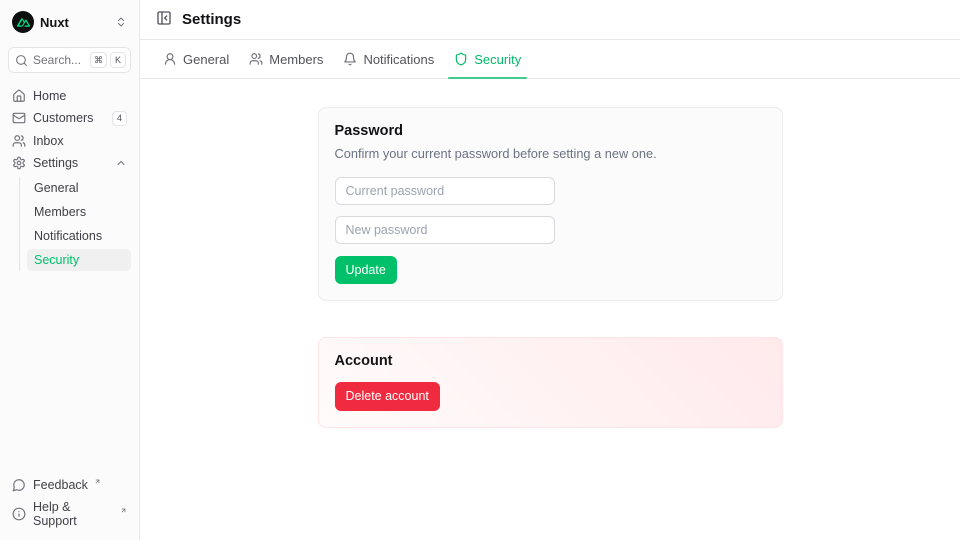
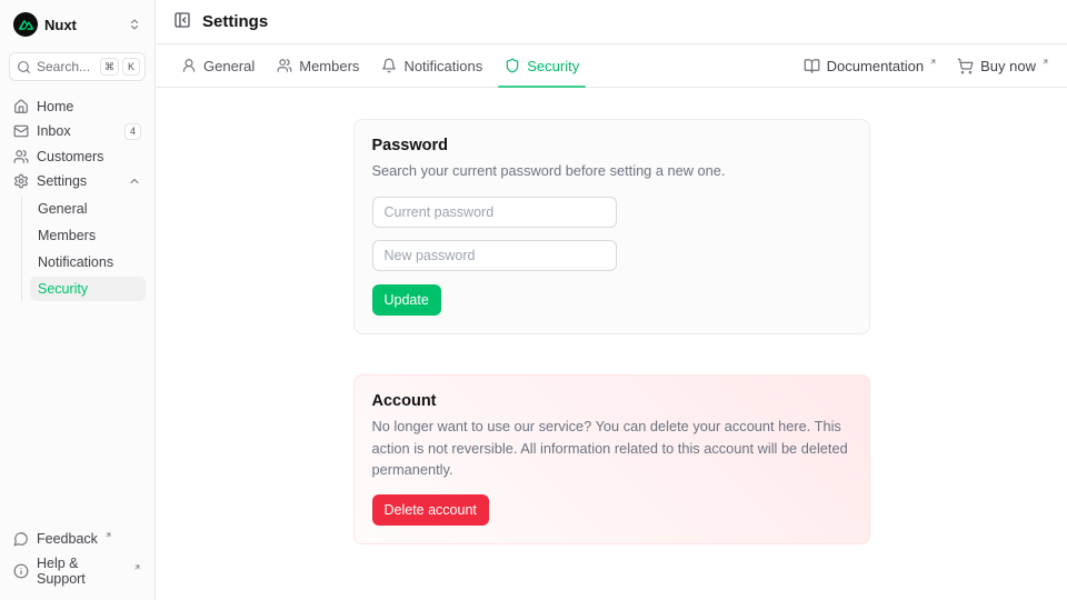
  Nuxt
  Search...
  ⌘
  K
  Home
- Customers
+ Inbox
  4
- Inbox
+ Customers
  Settings
  General
  Members
  Notifications
  Security
  Feedback
  Help & Support
  Settings
  General
  Members
  Notifications
  Security
+ Documentation
+ Buy now
  Password
- Confirm your current password before setting a new one.
+ Search your current password before setting a new one.
  Current password
  New password
  Update
  Account
+ No longer want to use our service? You can delete your account here. This action is not reversible. All information related to this account will be deleted permanently.
  Delete account
